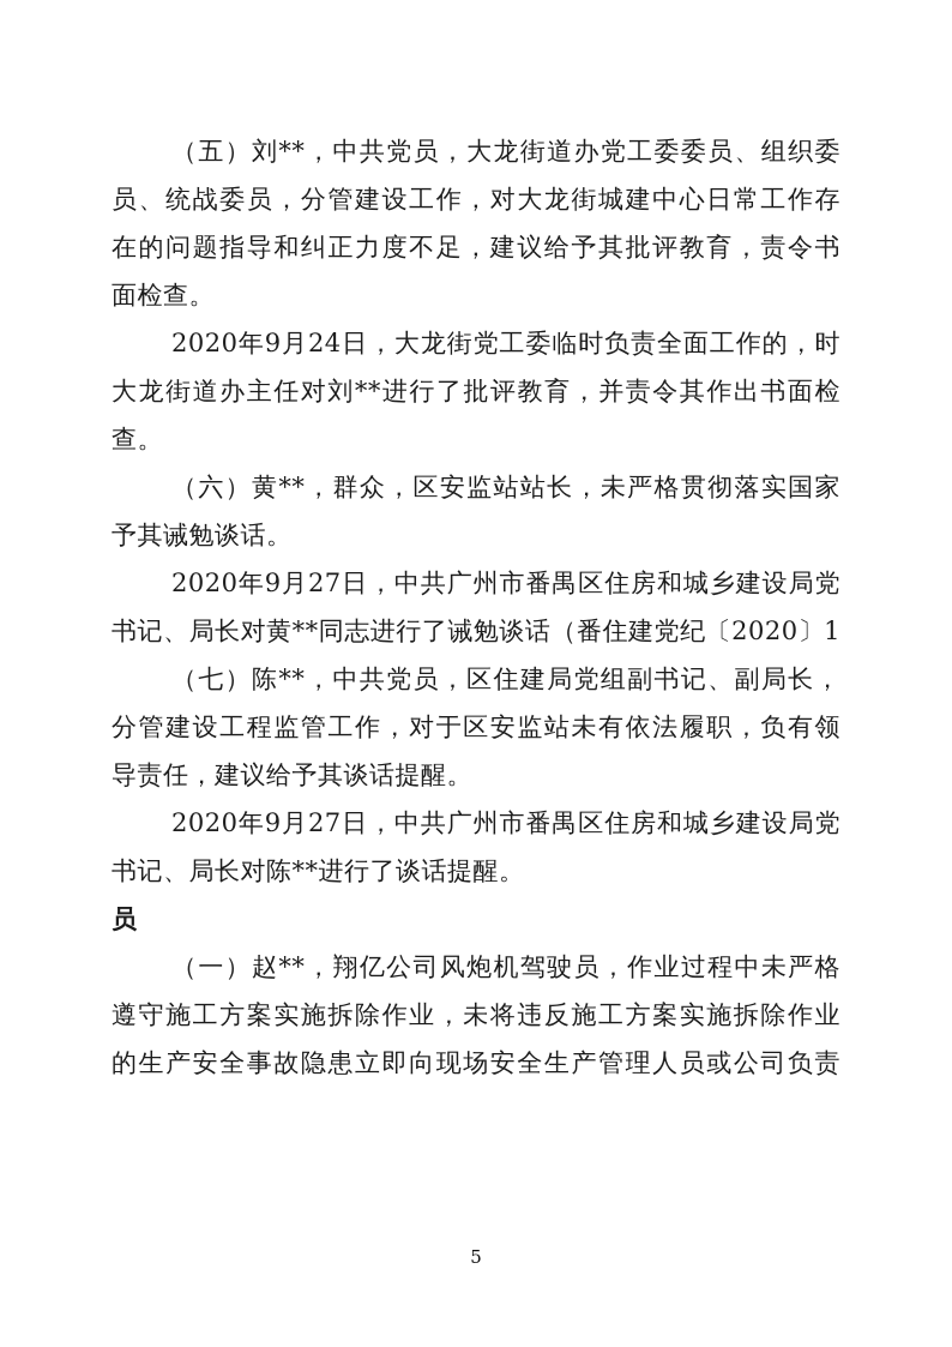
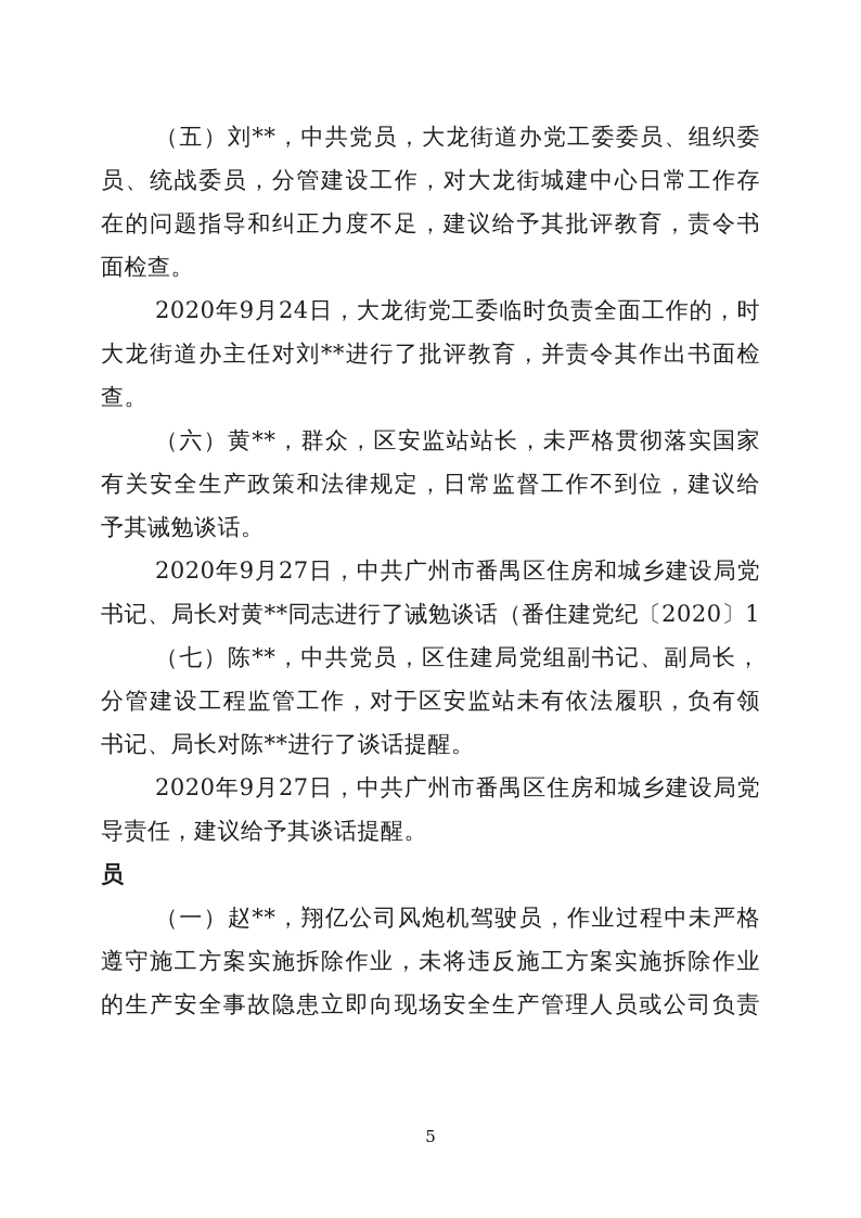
  （五）刘**，中共党员，大龙街道办党工委委员、组织委
  员、统战委员，分管建设工作，对大龙街城建中心日常工作存
  在的问题指导和纠正力度不足，建议给予其批评教育，责令书
  面检查。
  2020年9月24日，大龙街党工委临时负责全面工作的，时
  大龙街道办主任对刘**进行了批评教育，并责令其作出书面检
  查。
  （六）黄**，群众，区安监站站长，未严格贯彻落实国家
+ 有关安全生产政策和法律规定，日常监督工作不到位，建议给
  予其诫勉谈话。
  2020年9月27日，中共广州市番禺区住房和城乡建设局党
  书记、局长对黄**同志进行了诫勉谈话（番住建党纪〔2020〕1
  （七）陈**，中共党员，区住建局党组副书记、副局长，
  分管建设工程监管工作，对于区安监站未有依法履职，负有领
- 导责任，建议给予其谈话提醒。
+ 书记、局长对陈**进行了谈话提醒。
  2020年9月27日，中共广州市番禺区住房和城乡建设局党
- 书记、局长对陈**进行了谈话提醒。
+ 导责任，建议给予其谈话提醒。
  员
  （一）赵**，翔亿公司风炮机驾驶员，作业过程中未严格
  遵守施工方案实施拆除作业，未将违反施工方案实施拆除作业
  的生产安全事故隐患立即向现场安全生产管理人员或公司负责
  5
